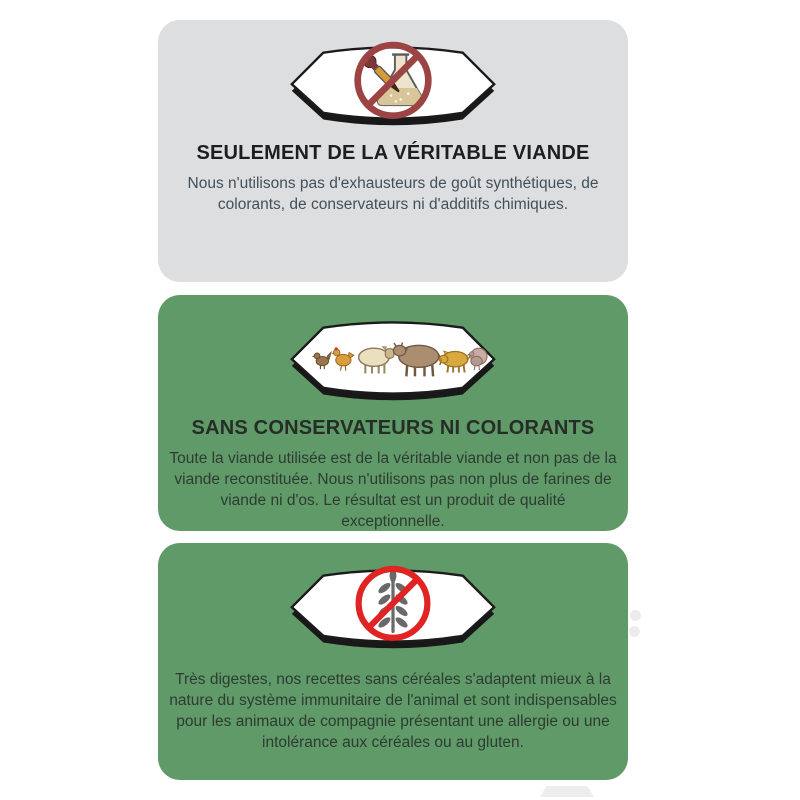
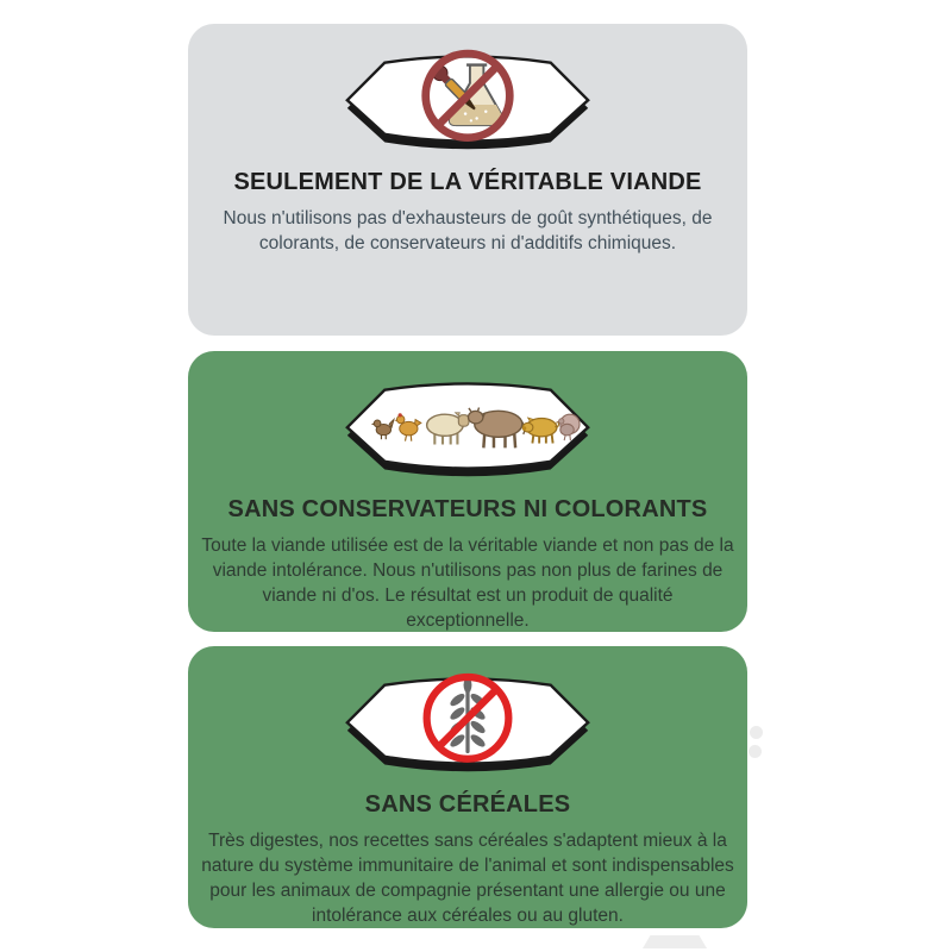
  SEULEMENT DE LA VÉRITABLE VIANDE
  Nous n'utilisons pas d'exhausteurs de goût synthétiques, de colorants, de conservateurs ni d'additifs chimiques.
  SANS CONSERVATEURS NI COLORANTS
- Toute la viande utilisée est de la véritable viande et non pas de la viande reconstituée. Nous n'utilisons pas non plus de farines de viande ni d'os. Le résultat est un produit de qualité exceptionnelle.
+ Toute la viande utilisée est de la véritable viande et non pas de la viande intolérance. Nous n'utilisons pas non plus de farines de viande ni d'os. Le résultat est un produit de qualité exceptionnelle.
+ SANS CÉRÉALES
  Très digestes, nos recettes sans céréales s'adaptent mieux à la nature du système immunitaire de l'animal et sont indispensables pour les animaux de compagnie présentant une allergie ou une intolérance aux céréales ou au gluten.
